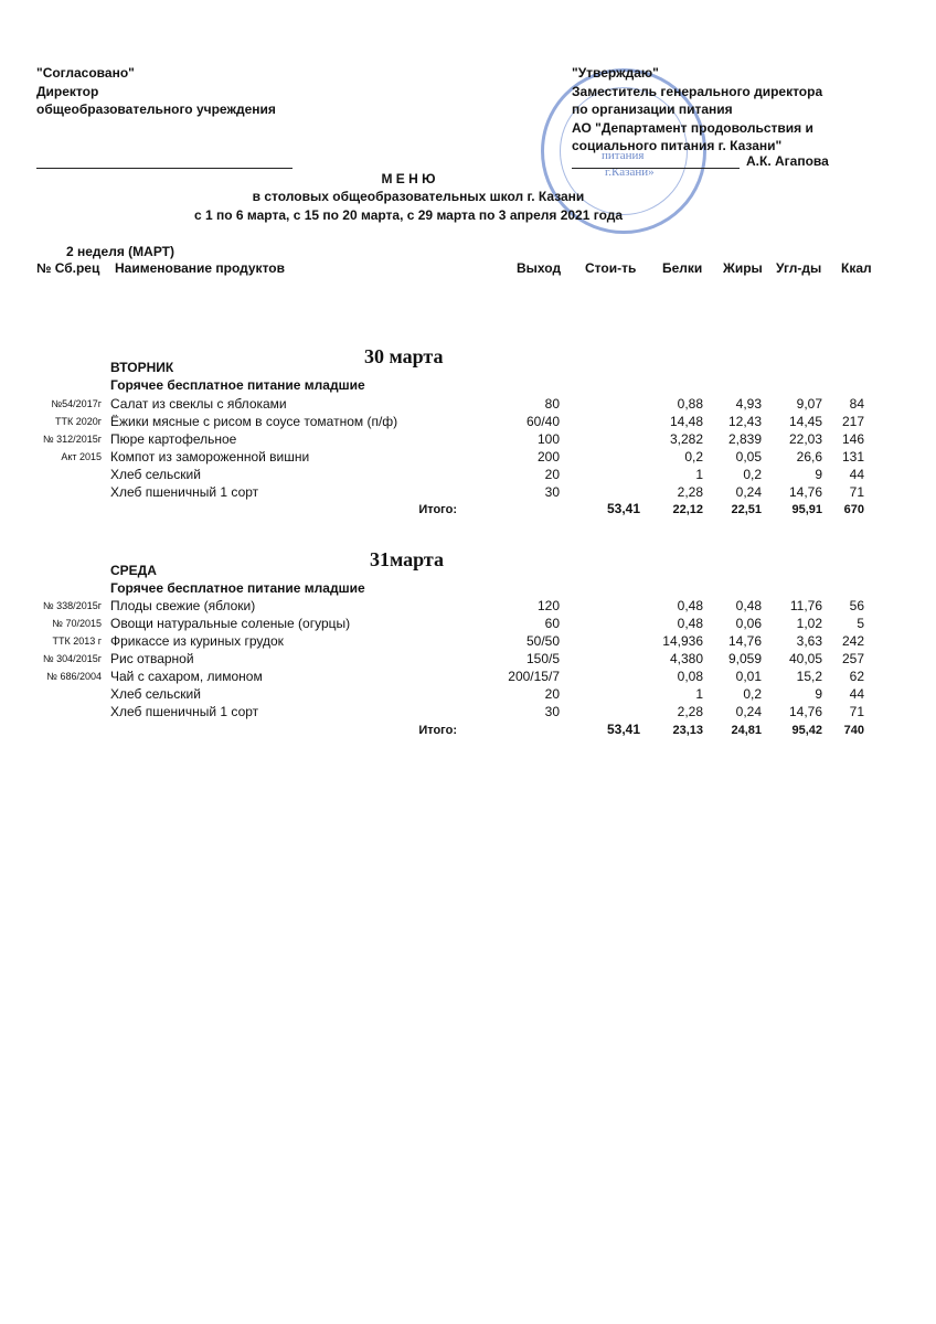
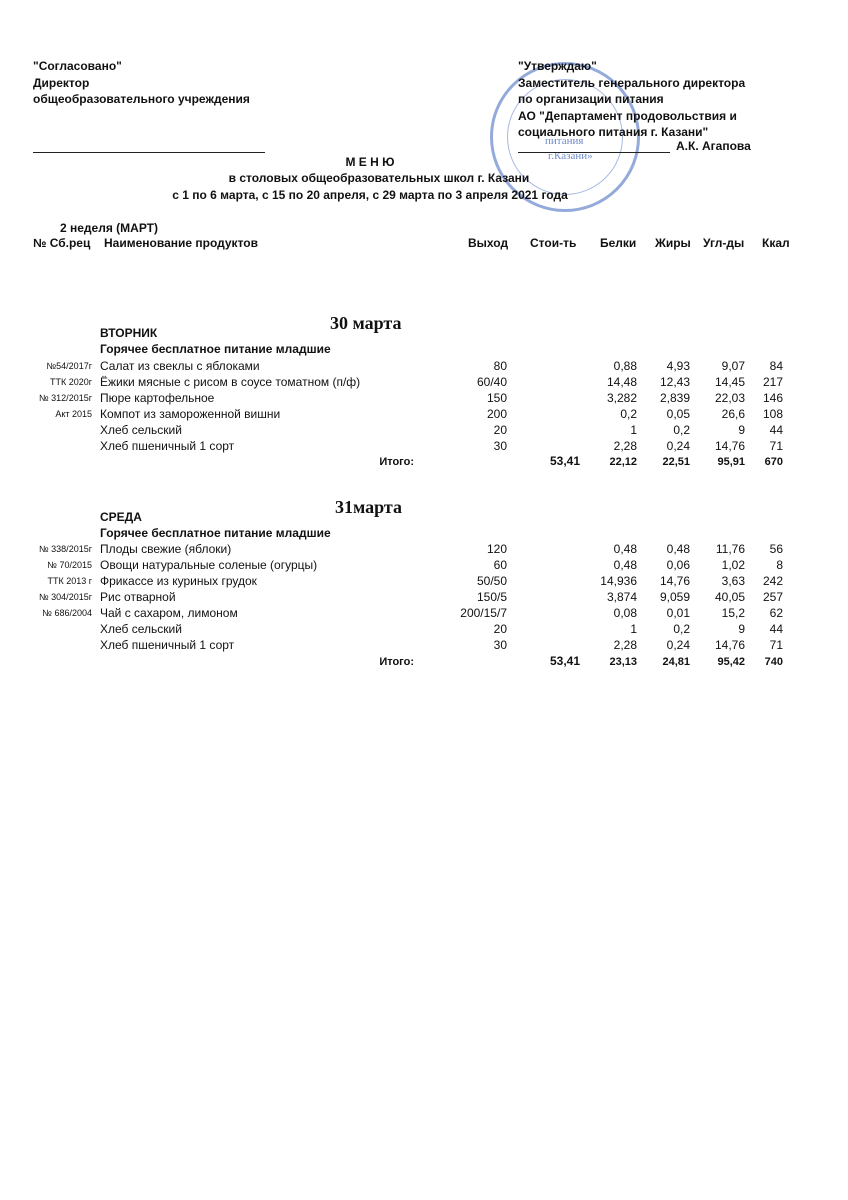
  "Согласовано"
  Директор
  общеобразовательного учреждения
  питания
  г.Казани»
  "Утверждаю"
  Заместитель генерального директора
  по организации питания
  АО "Департамент продовольствия и
  социального питания г. Казани"
  А.К. Агапова
  М Е Н Ю
  в столовых общеобразовательных школ г. Казани
- с 1 по 6 марта, с 15 по 20 марта, с 29 марта по 3 апреля 2021 года
+ с 1 по 6 марта, с 15 по 20 апреля, с 29 марта по 3 апреля 2021 года
  2 неделя (МАРТ)
  № Сб.рец
  Наименование продуктов
  Выход
  Стои-ть
  Белки
  Жиры
  Угл-ды
  Ккал
  30 марта
  ВТОРНИК
  Горячее бесплатное питание младшие
  №54/2017г
  Салат из свеклы с яблоками
  80
  0,88
  4,93
  9,07
  84
  ТТК 2020г
  Ёжики мясные с рисом в соусе томатном (п/ф)
  60/40
  14,48
  12,43
  14,45
  217
  № 312/2015г
  Пюре картофельное
- 100
+ 150
  3,282
  2,839
  22,03
  146
  Акт 2015
  Компот из замороженной вишни
  200
  0,2
  0,05
  26,6
- 131
+ 108
  Хлеб сельский
  20
  1
  0,2
  9
  44
  Хлеб пшеничный 1 сорт
  30
  2,28
  0,24
  14,76
  71
  Итого:
  53,41
  22,12
  22,51
  95,91
  670
  31марта
  СРЕДА
  Горячее бесплатное питание младшие
  № 338/2015г
  Плоды свежие (яблоки)
  120
  0,48
  0,48
  11,76
  56
  № 70/2015
  Овощи натуральные соленые (огурцы)
  60
  0,48
  0,06
  1,02
- 5
+ 8
  ТТК 2013 г
  Фрикассе из куриных грудок
  50/50
  14,936
  14,76
  3,63
  242
  № 304/2015г
  Рис отварной
  150/5
- 4,380
+ 3,874
  9,059
  40,05
  257
  № 686/2004
  Чай с сахаром, лимоном
  200/15/7
  0,08
  0,01
  15,2
  62
  Хлеб сельский
  20
  1
  0,2
  9
  44
  Хлеб пшеничный 1 сорт
  30
  2,28
  0,24
  14,76
  71
  Итого:
  53,41
  23,13
  24,81
  95,42
  740
